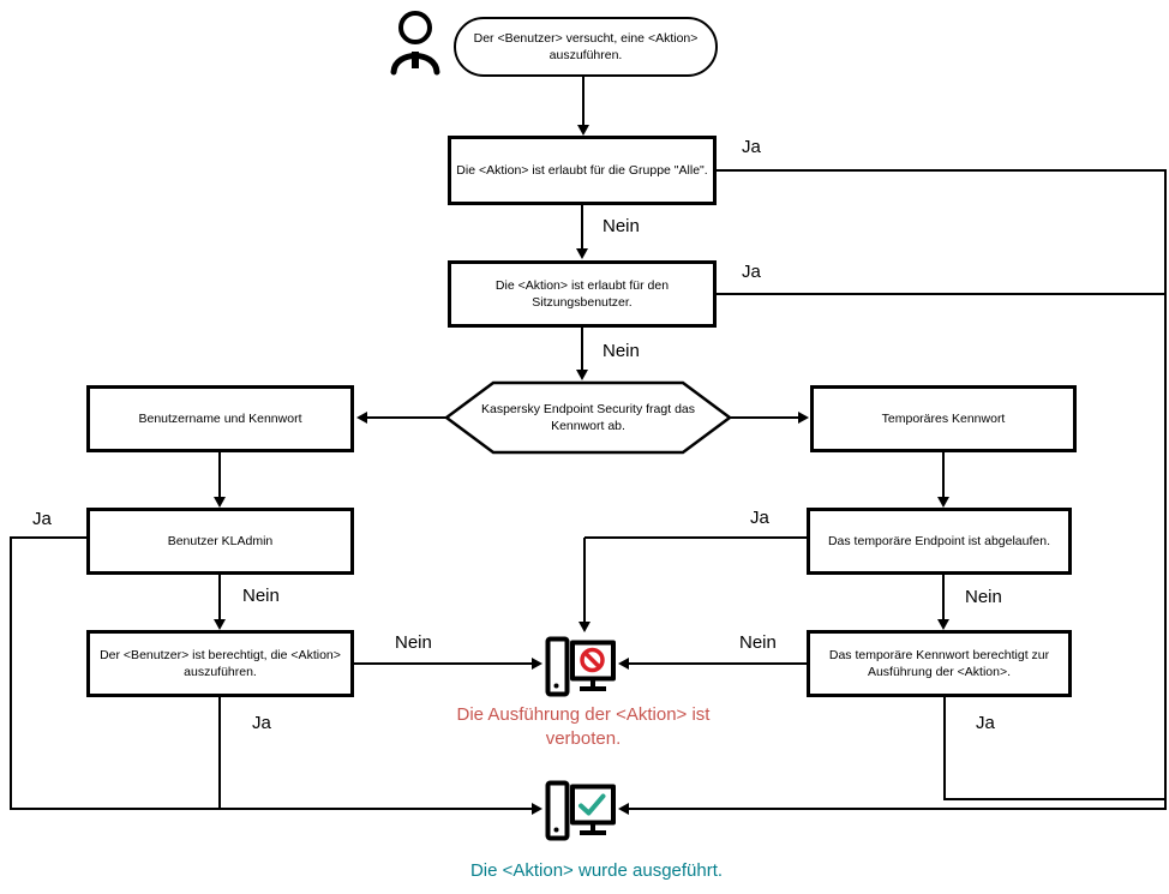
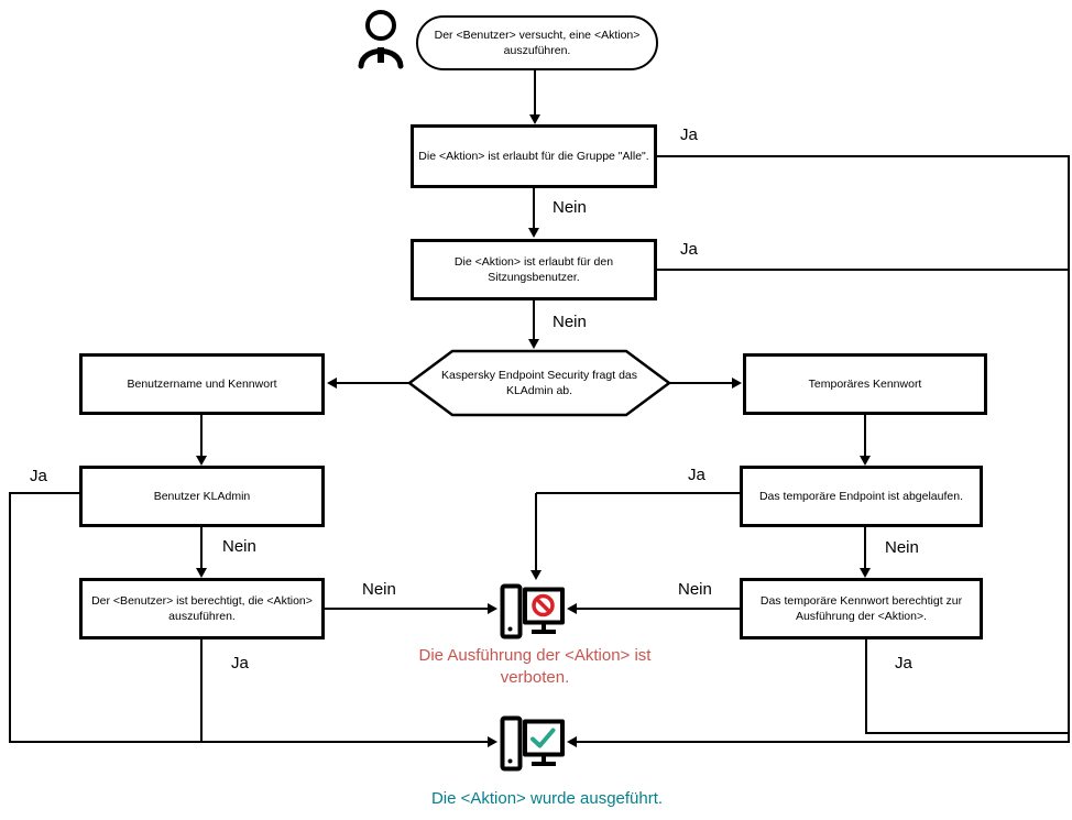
  Der <Benutzer> versucht, eine <Aktion> auszuführen.
  Die <Aktion> ist erlaubt für die Gruppe "Alle".
  Die <Aktion> ist erlaubt für den Sitzungsbenutzer.
- Kaspersky Endpoint Security fragt das Kennwort ab.
+ Kaspersky Endpoint Security fragt das KLAdmin ab.
  Benutzername und Kennwort
  Temporäres Kennwort
  Benutzer KLAdmin
  Der <Benutzer> ist berechtigt, die <Aktion> auszuführen.
  Das temporäre Endpoint ist abgelaufen.
  Das temporäre Kennwort berechtigt zur Ausführung der <Aktion>.
  Ja
  Nein
  Ja
  Nein
  Ja
  Nein
  Ja
  Nein
  Nein
  Nein
  Ja
  Ja
  Die Ausführung der <Aktion> ist verboten.
  Die <Aktion> wurde ausgeführt.
